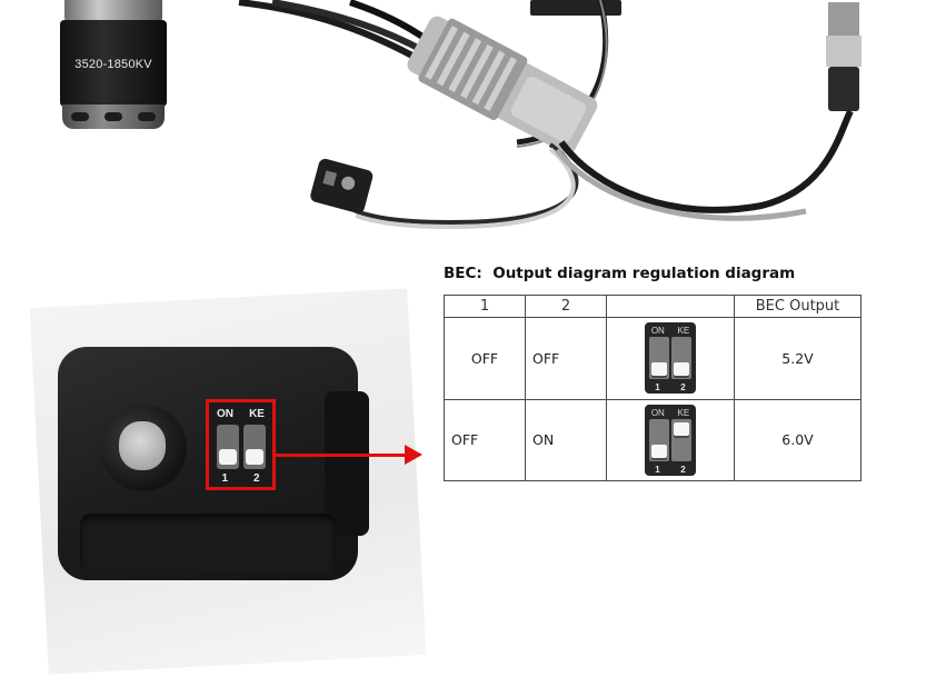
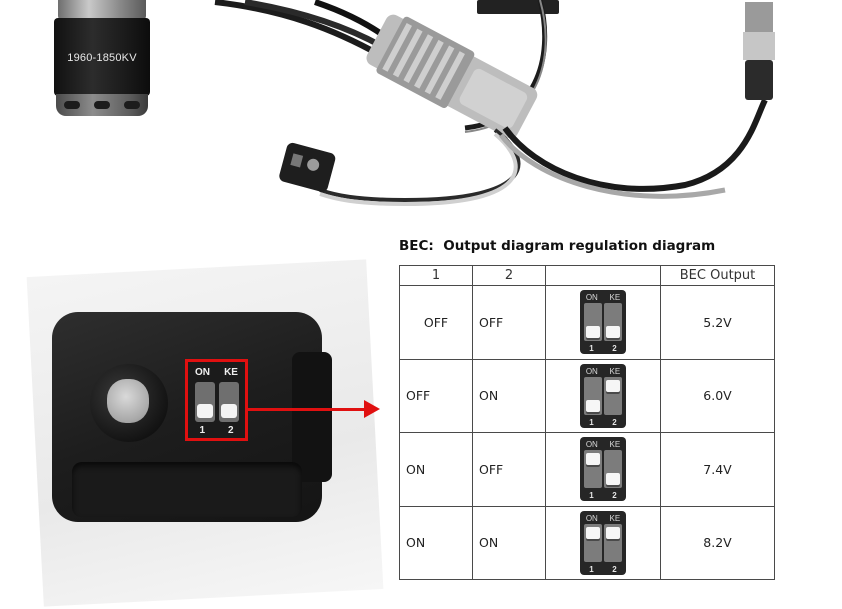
- 3520-1850KV
+ 1960-1850KV
  ON
  KE
  1
  2
  BEC: Output diagram regulation diagram
  1	2		BEC Output
  OFF	OFF	ON KE 1 2	5.2V
  OFF	ON	ON KE 1 2	6.0V
+ ON	OFF	ON KE 1 2	7.4V
+ ON	ON	ON KE 1 2	8.2V
